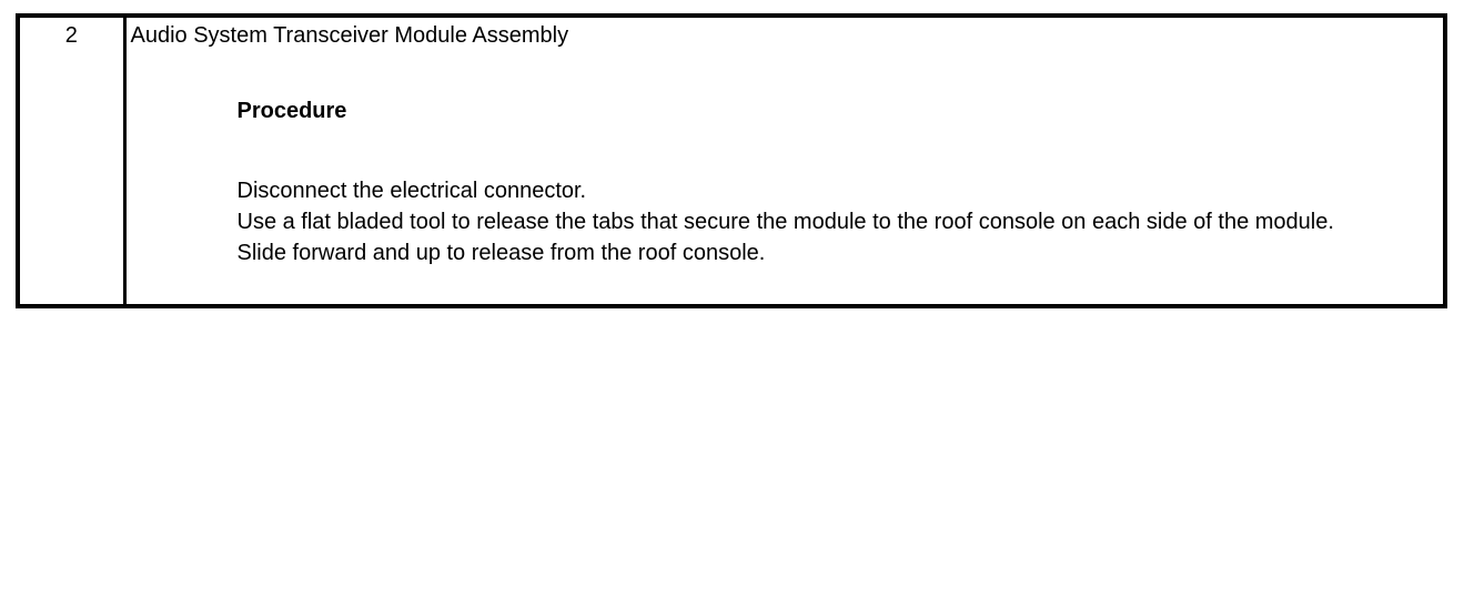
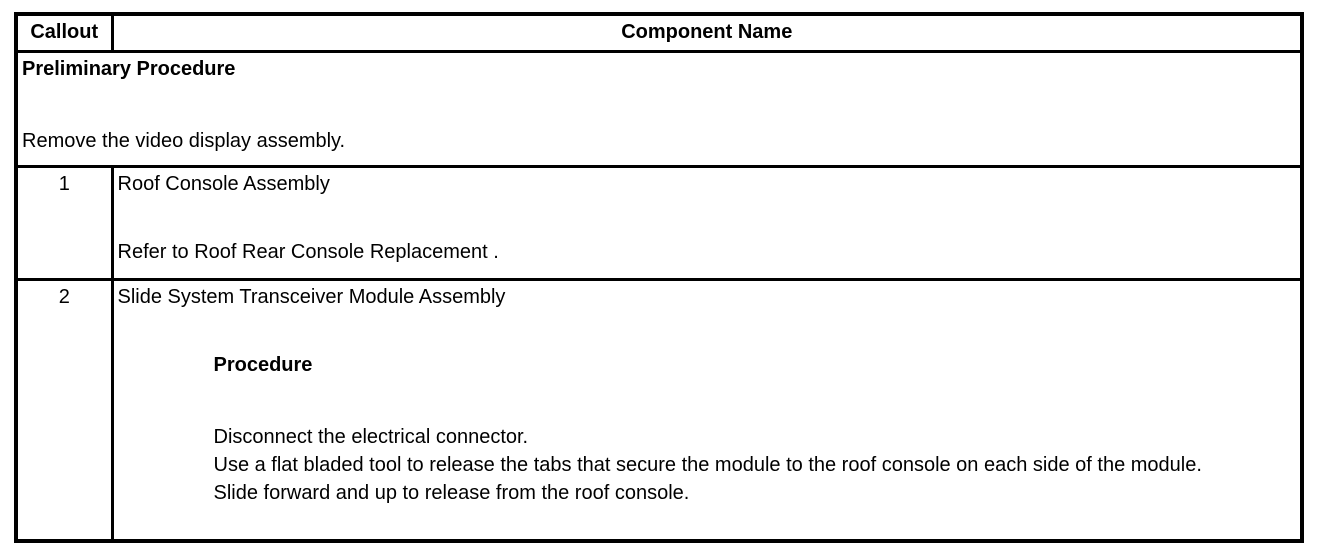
+ Callout	Component Name
+ Preliminary Procedure Remove the video display assembly.
+ 1	Roof Console Assembly Refer to Roof Rear Console Replacement .
- 2	Audio System Transceiver Module Assembly Procedure Disconnect the electrical connector. Use a flat bladed tool to release the tabs that secure the module to the roof console on each side of the module. Slide forward and up to release from the roof console.
+ 2	Slide System Transceiver Module Assembly Procedure Disconnect the electrical connector. Use a flat bladed tool to release the tabs that secure the module to the roof console on each side of the module. Slide forward and up to release from the roof console.
